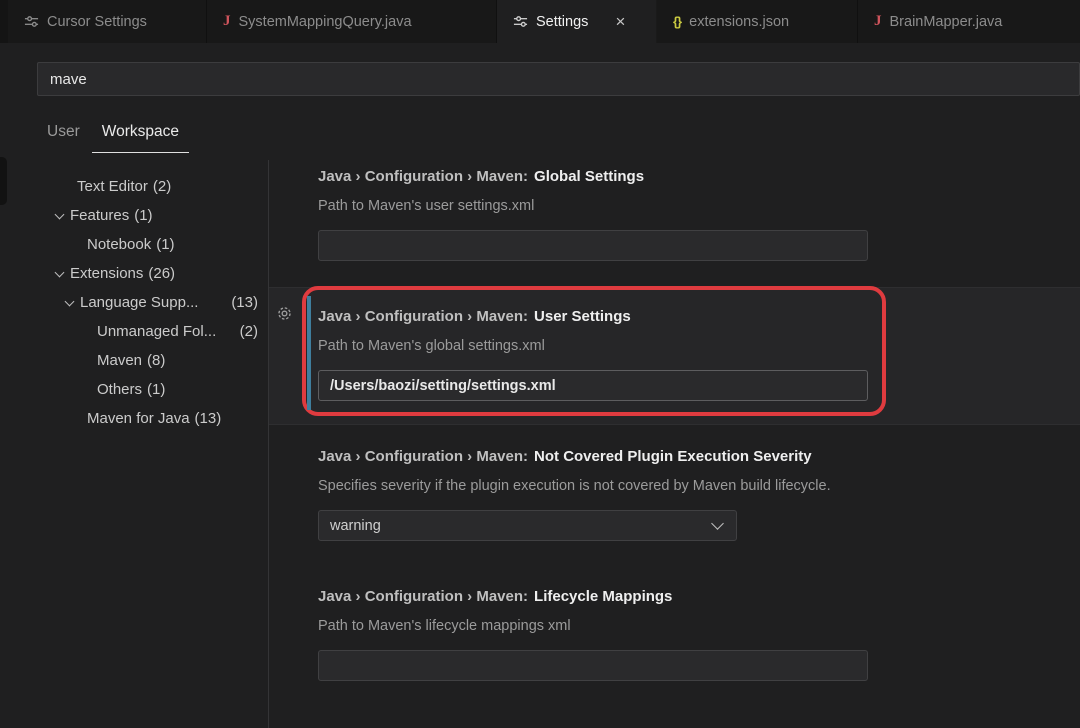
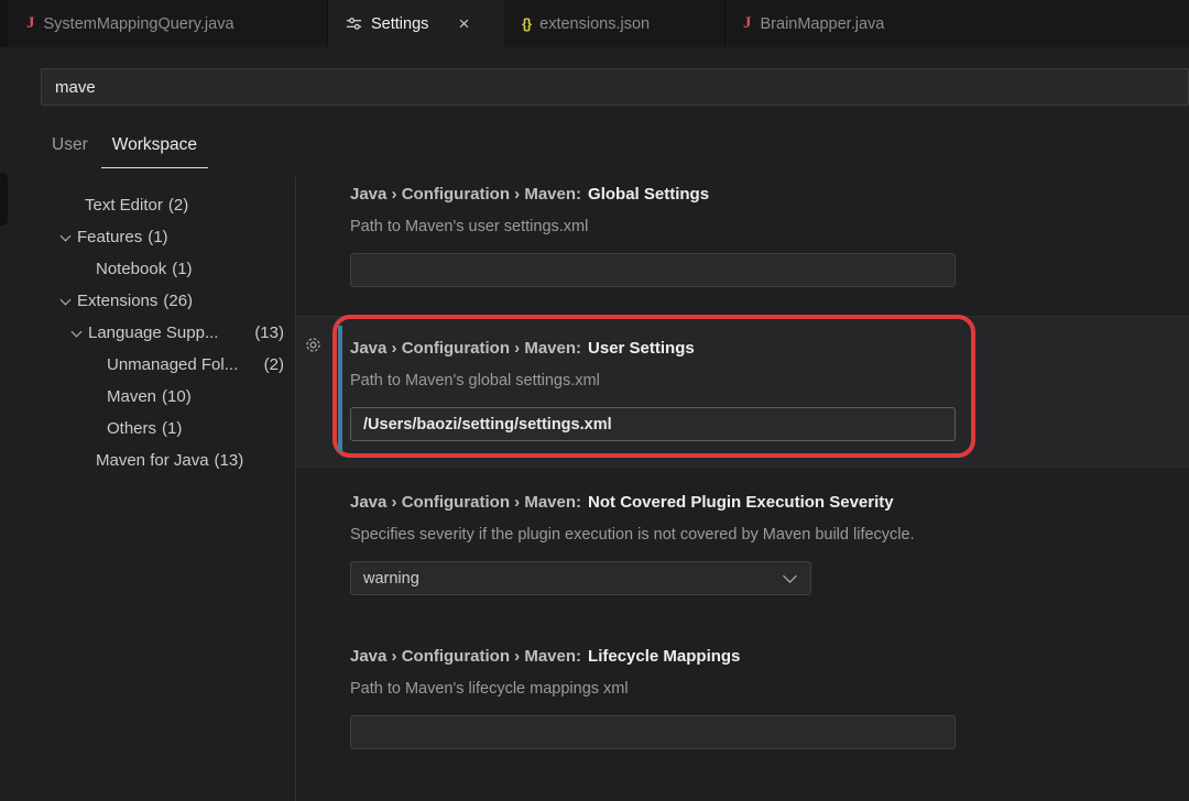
- Cursor Settings
  J
  SystemMappingQuery.java
  Settings
  ×
  {}
  extensions.json
  J
  BrainMapper.java
  mave
  User
  Workspace
  Text Editor
  (2)
  Features
  (1)
  Notebook
  (1)
  Extensions
  (26)
  Language Supp...
  (13)
  Unmanaged Fol...
  (2)
  Maven
- (8)
+ (10)
  Others
  (1)
  Maven for Java
  (13)
  Java › Configuration › Maven: Global Settings
  Path to Maven's user settings.xml
  Java › Configuration › Maven: User Settings
  Path to Maven's global settings.xml
  /Users/baozi/setting/settings.xml
  Java › Configuration › Maven: Not Covered Plugin Execution Severity
  Specifies severity if the plugin execution is not covered by Maven build lifecycle.
  warning
  Java › Configuration › Maven: Lifecycle Mappings
  Path to Maven's lifecycle mappings xml
